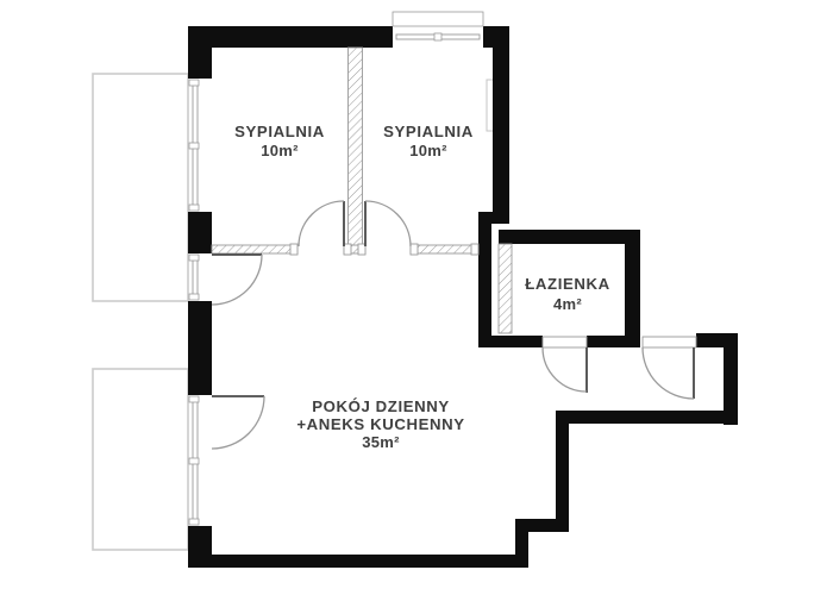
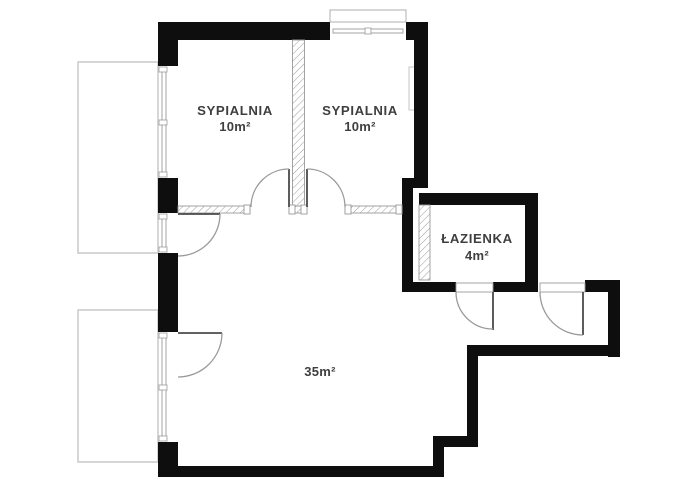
  SYPIALNIA
  10m²
  SYPIALNIA
  10m²
  ŁAZIENKA
  4m²
- POKÓJ DZIENNY
- +ANEKS KUCHENNY
  35m²
